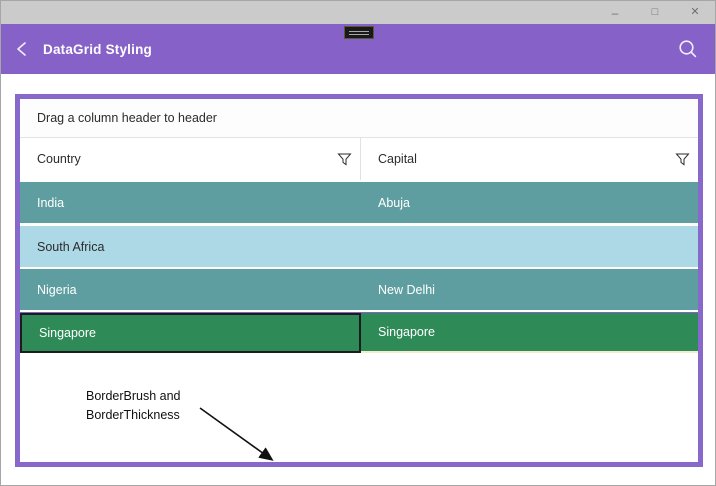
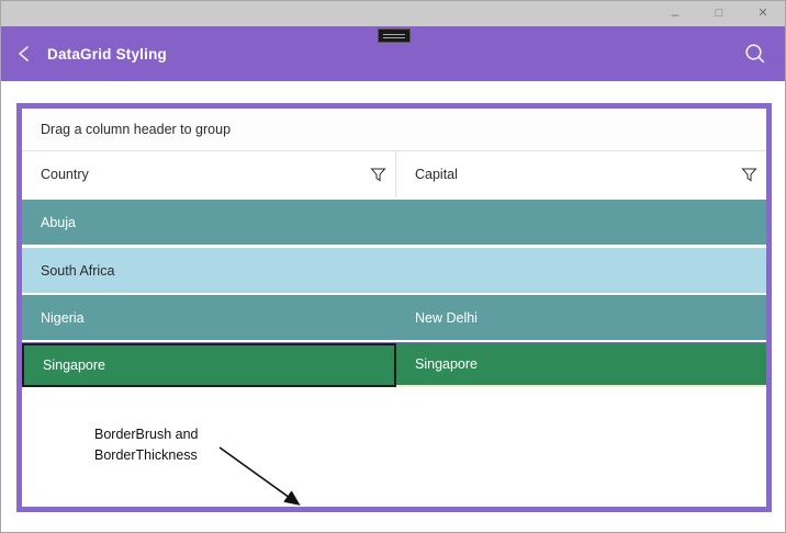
  –
  □
  ✕
  DataGrid Styling
- Drag a column header to header
+ Drag a column header to group
  Country
  Capital
- India
  Abuja
  South Africa
  Nigeria
  New Delhi
  Singapore
  Singapore
  BorderBrush and
  BorderThickness
